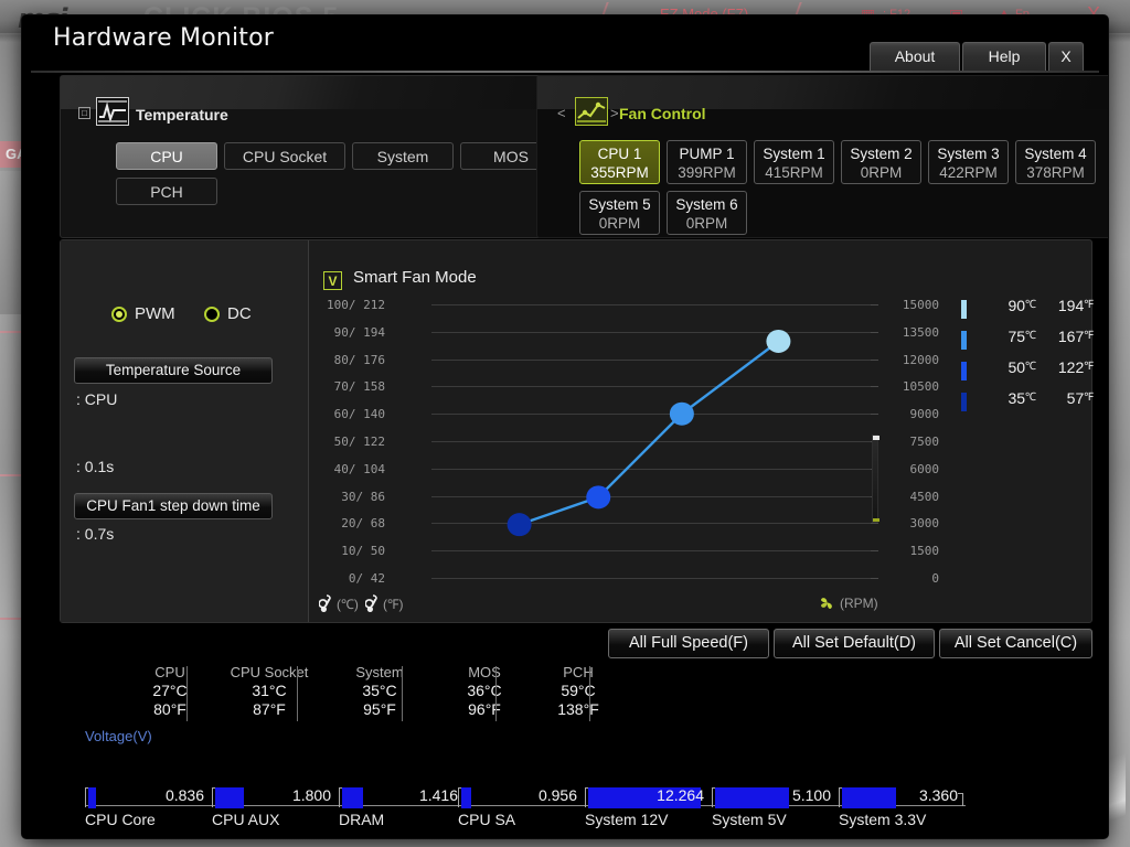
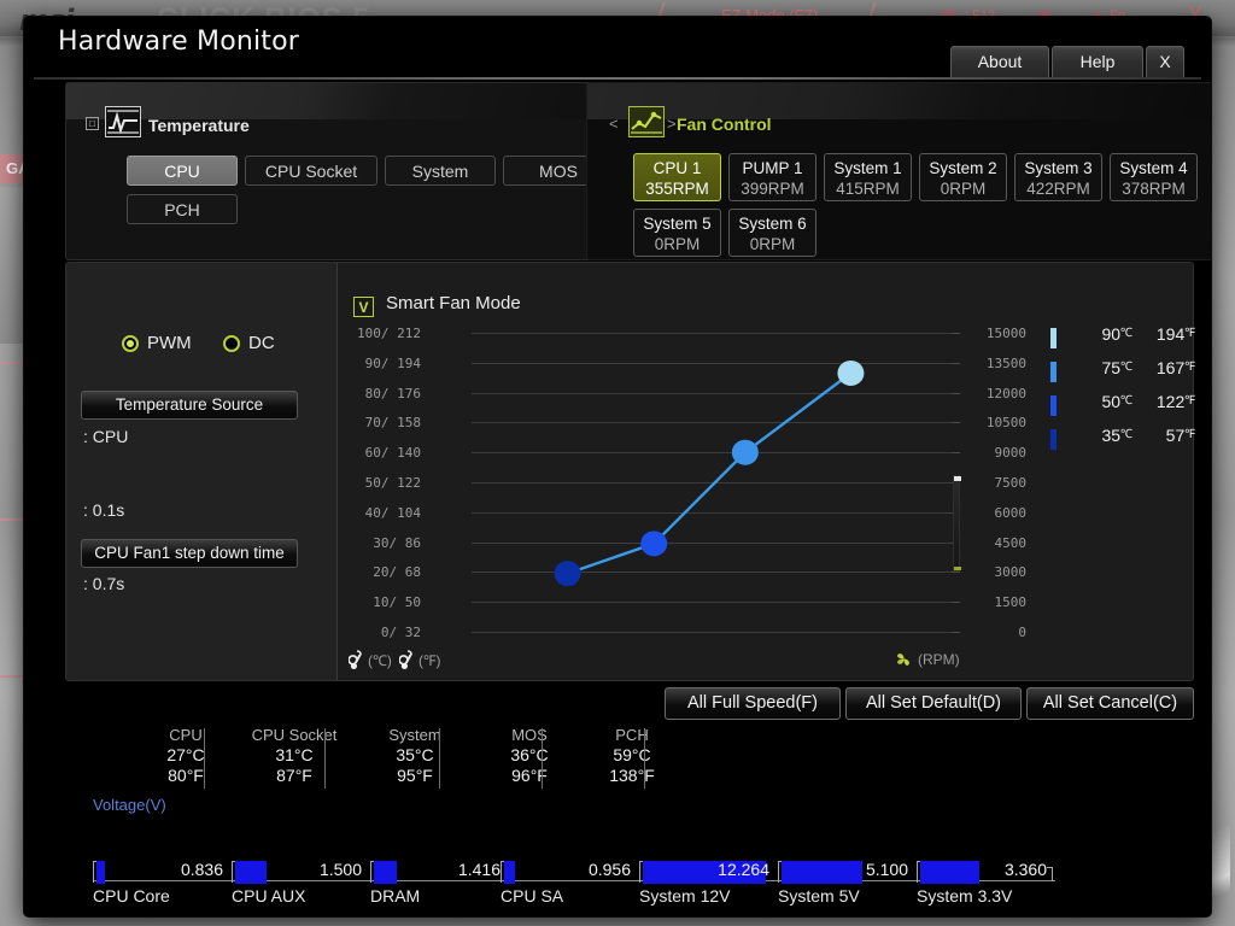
  EZ Mode (F7)
  ▦
  : F12
  ▣
  ▲
  Fp
  X
  Hardware Monitor
  About
  Help
  X
  □
  Temperature
  CPU
  CPU Socket
  System
  MOS
  PCH
  <
  >
  Fan Control
  CPU 1
  355RPM
  PUMP 1
  399RPM
  System 1
  415RPM
  System 2
  0RPM
  System 3
  422RPM
  System 4
  378RPM
  System 5
  0RPM
  System 6
  0RPM
  PWM
  DC
  Temperature Source
  : CPU
  : 0.1s
  CPU Fan1 step down time
  : 0.7s
  V Smart Fan Mode
  100/ 212
  90/ 194
  80/ 176
  70/ 158
  60/ 140
  50/ 122
  40/ 104
  30/ 86
  20/ 68
  10/ 50
- 0/ 42
+ 0/ 32
  15000
  13500
  12000
  10500
  9000
  7500
  6000
  4500
  3000
  1500
  0
  (℃)
  (℉)
  (RPM)
  90℃
  194℉
  75℃
  167℉
  50℃
  122℉
  35℃
  57℉
  All Full Speed(F)
  All Set Default(D)
  All Set Cancel(C)
  CPU
  27°C
  80°F
  CPU Socket
  31°C
  87°F
  System
  35°C
  95°F
  36°
  96°
  59°
  138°F
  Voltage(V)
  0.836
  CPU Core
- 1.800
+ 1.500
  CPU AUX
  1.416
  DRAM
  0.956
  CPU SA
  12.264
  System 12V
  5.100
  System 5V
  3.360
  System 3.3V
